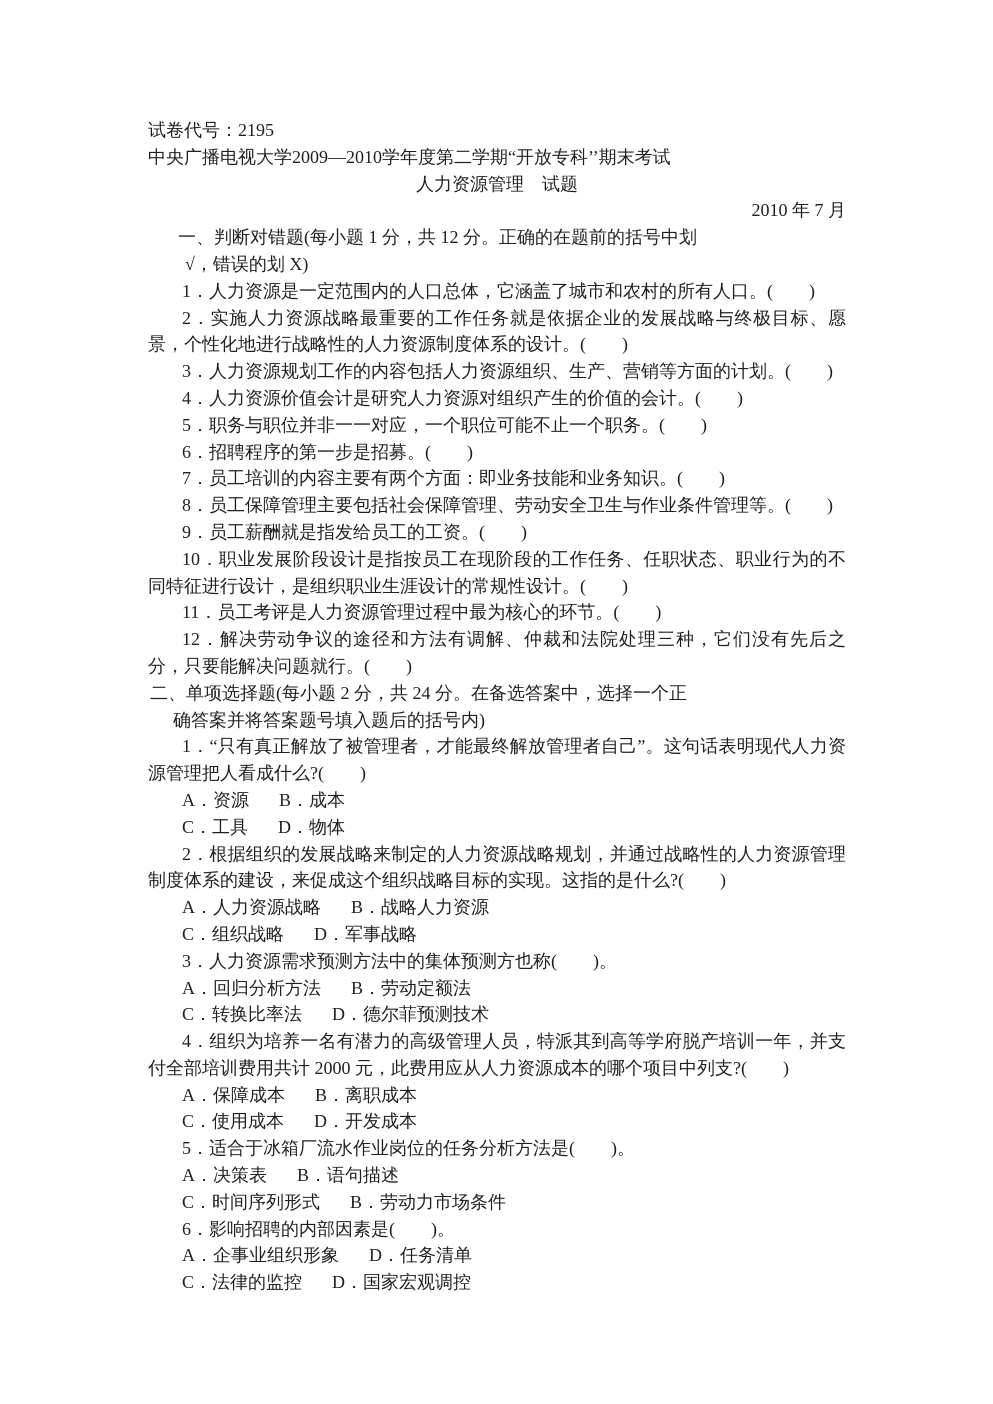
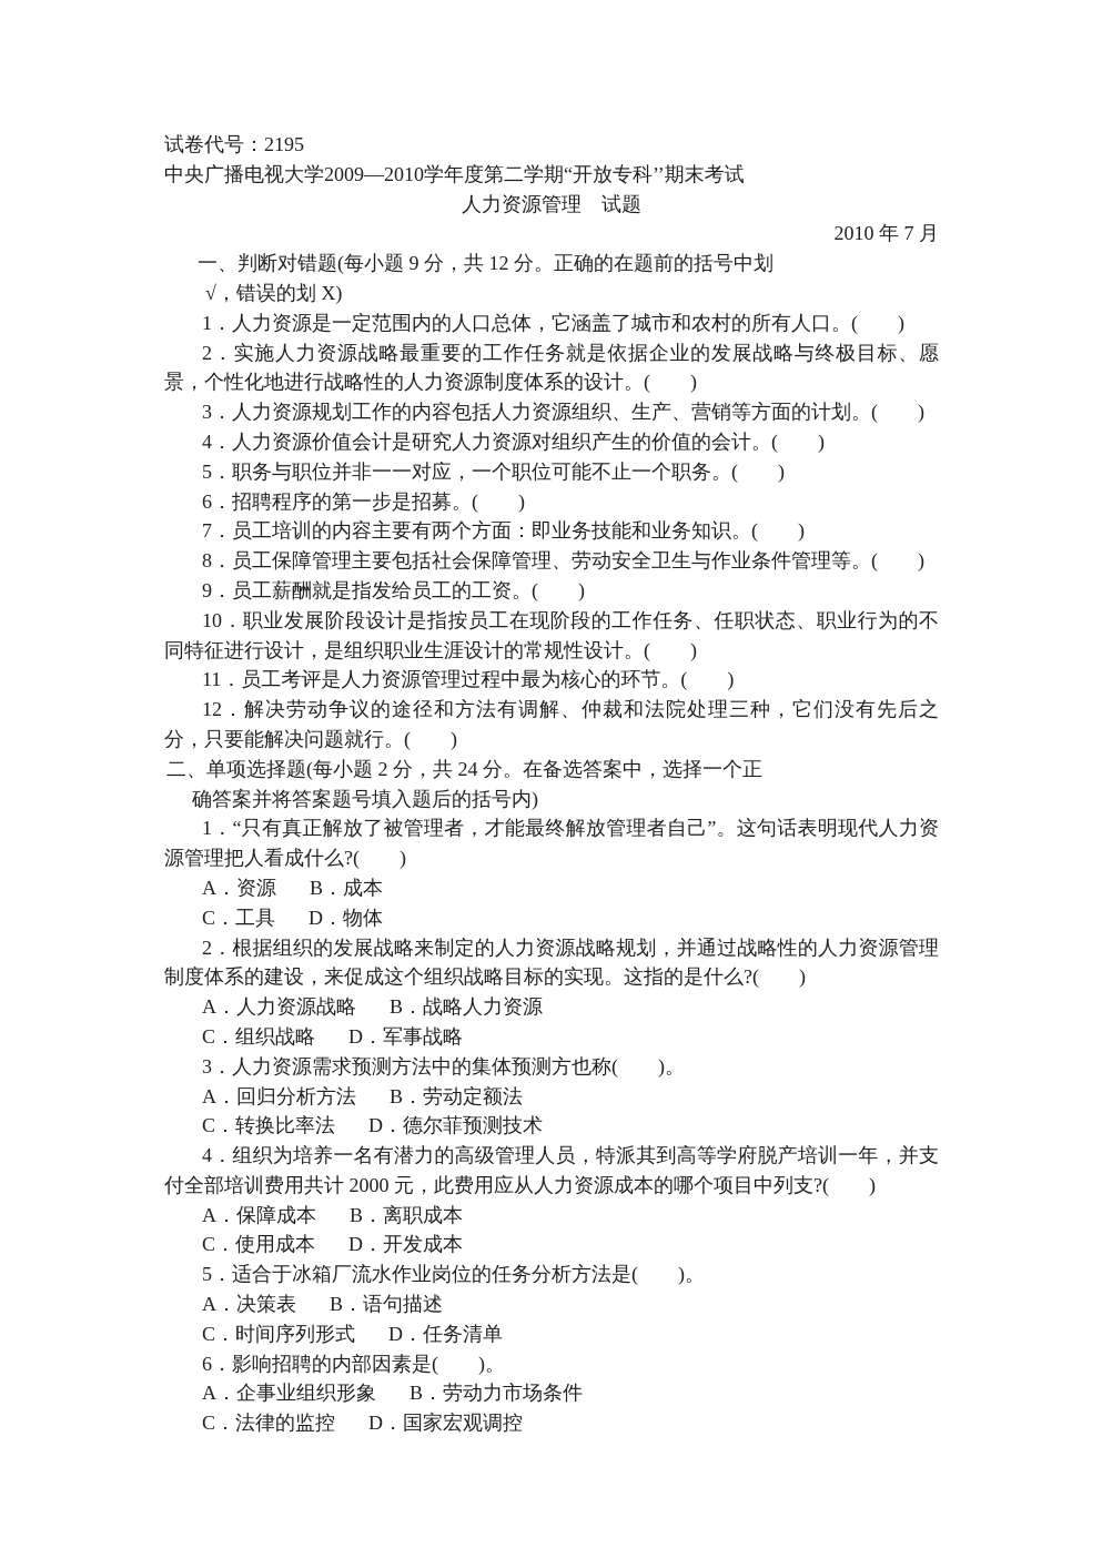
  试卷代号：2195
  中央广播电视大学2009—2010学年度第二学期“开放专科’’期末考试
  人力资源管理 试题
  2010 年 7 月
- 一、判断对错题(每小题 1 分，共 12 分。正确的在题前的括号中划
+ 一、判断对错题(每小题 9 分，共 12 分。正确的在题前的括号中划
  √，错误的划 X)
  1．人力资源是一定范围内的人口总体，它涵盖了城市和农村的所有人口。( )
  2．实施人力资源战略最重要的工作任务就是依据企业的发展战略与终极目标、愿景，个性化地进行战略性的人力资源制度体系的设计。( )
  3．人力资源规划工作的内容包括人力资源组织、生产、营销等方面的计划。( )
  4．人力资源价值会计是研究人力资源对组织产生的价值的会计。( )
  5．职务与职位并非一一对应，一个职位可能不止一个职务。( )
  6．招聘程序的第一步是招募。( )
  7．员工培训的内容主要有两个方面：即业务技能和业务知识。( )
  8．员工保障管理主要包括社会保障管理、劳动安全卫生与作业条件管理等。( )
  9．员工薪酬就是指发给员工的工资。( )
  10．职业发展阶段设计是指按员工在现阶段的工作任务、任职状态、职业行为的不同特征进行设计，是组织职业生涯设计的常规性设计。( )
  11．员工考评是人力资源管理过程中最为核心的环节。( )
  12．解决劳动争议的途径和方法有调解、仲裁和法院处理三种，它们没有先后之分，只要能解决问题就行。( )
  二、单项选择题(每小题 2 分，共 24 分。在备选答案中，选择一个正
  确答案并将答案题号填入题后的括号内)
  1．“只有真正解放了被管理者，才能最终解放管理者自己”。这句话表明现代人力资源管理把人看成什么?( )
  A．资源 B．成本
  C．工具 D．物体
  2．根据组织的发展战略来制定的人力资源战略规划，并通过战略性的人力资源管理制度体系的建设，来促成这个组织战略目标的实现。这指的是什么?( )
  A．人力资源战略 B．战略人力资源
  C．组织战略 D．军事战略
  3．人力资源需求预测方法中的集体预测方也称( )。
  A．回归分析方法 B．劳动定额法
  C．转换比率法 D．德尔菲预测技术
  4．组织为培养一名有潜力的高级管理人员，特派其到高等学府脱产培训一年，并支付全部培训费用共计 2000 元，此费用应从人力资源成本的哪个项目中列支?( )
  A．保障成本 B．离职成本
  C．使用成本 D．开发成本
  5．适合于冰箱厂流水作业岗位的任务分析方法是( )。
  A．决策表 B．语句描述
- C．时间序列形式 B．劳动力市场条件
+ C．时间序列形式 D．任务清单
  6．影响招聘的内部因素是( )。
- A．企事业组织形象 D．任务清单
+ A．企事业组织形象 B．劳动力市场条件
  C．法律的监控 D．国家宏观调控
